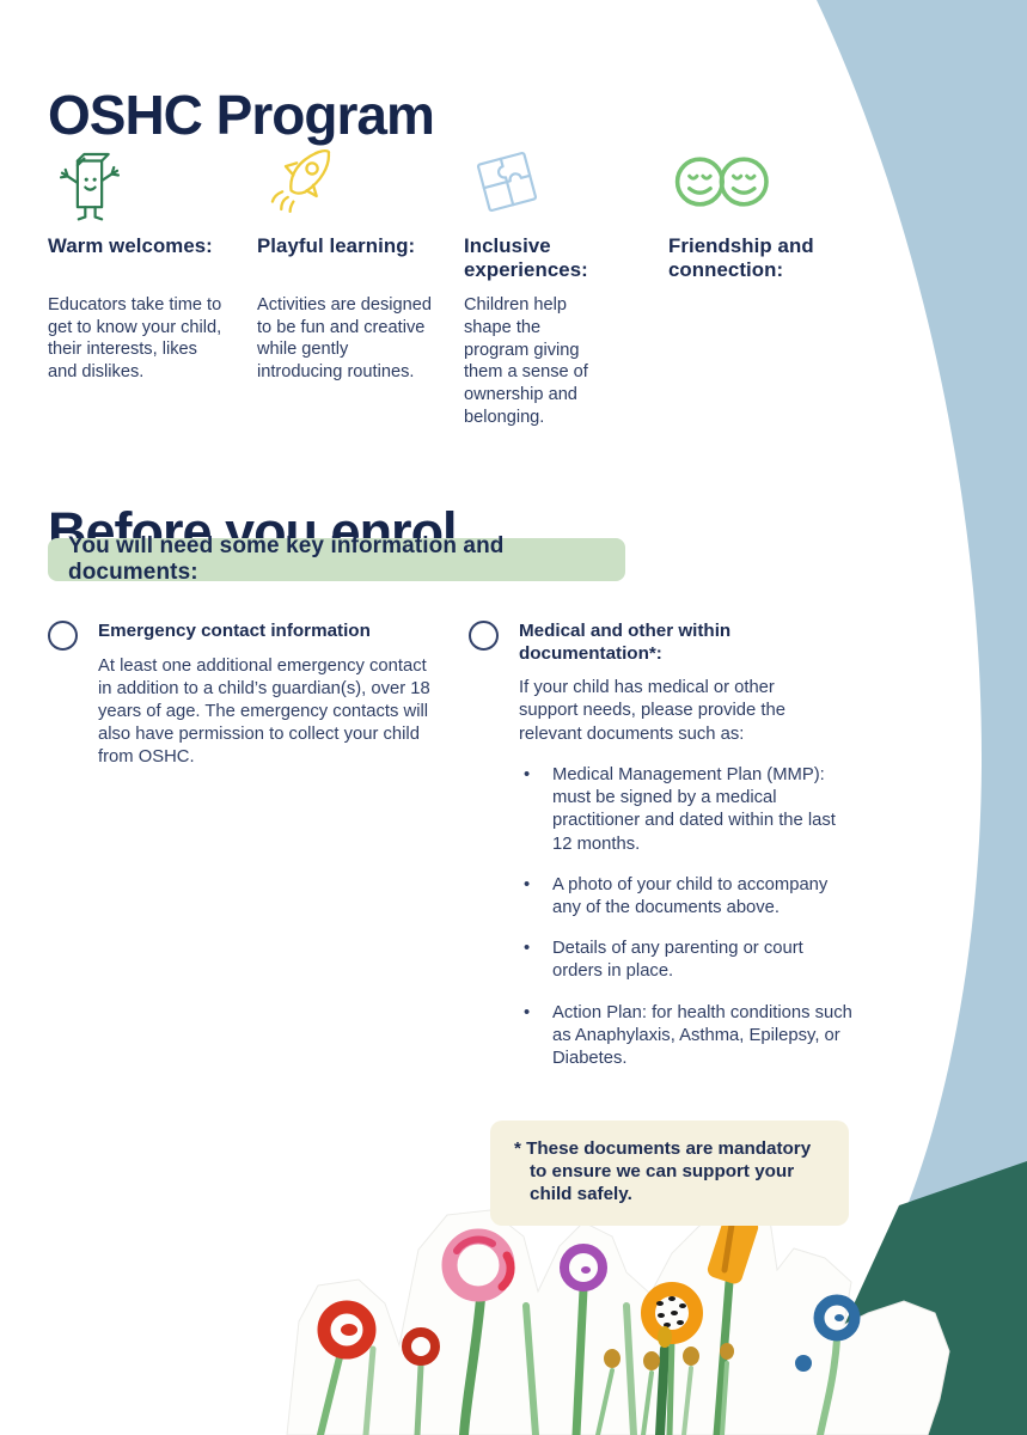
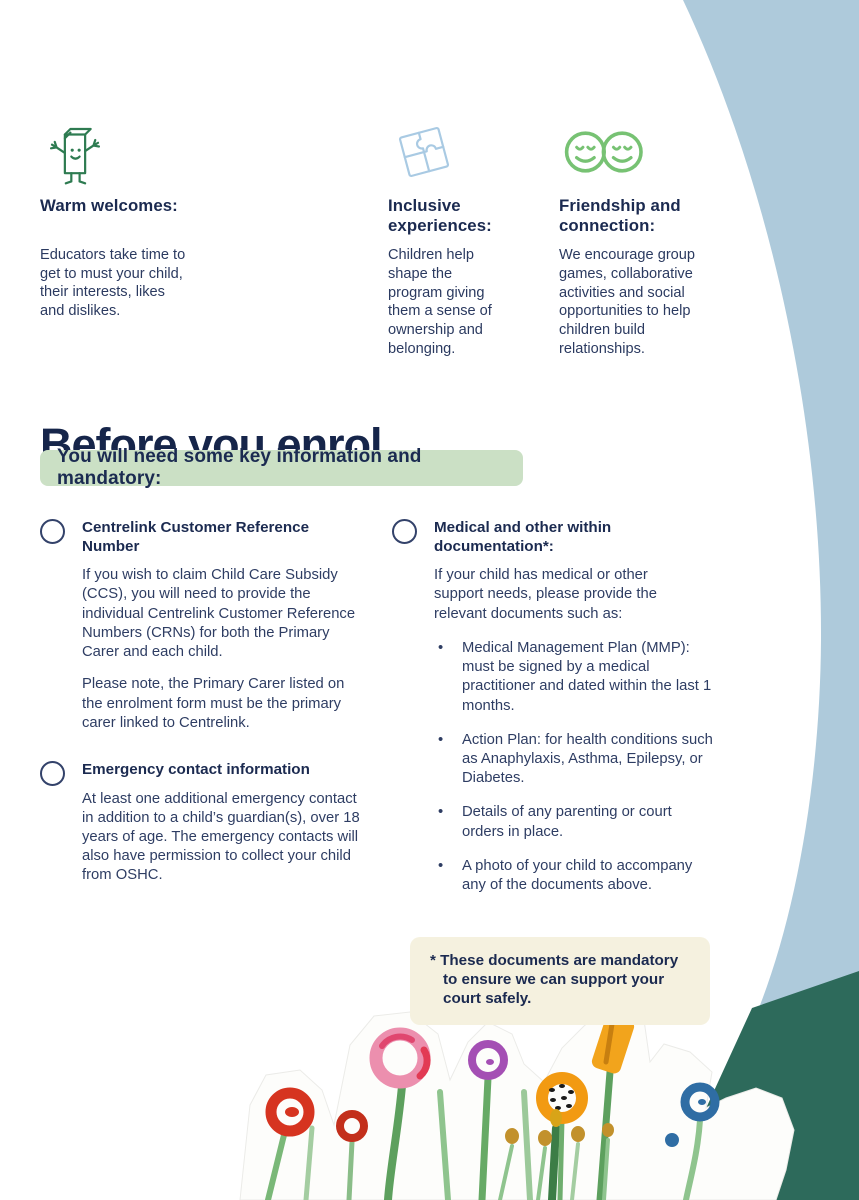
- OSHC Program
  Warm welcomes:
- Educators take time to get to know your child, their interests, likes and dislikes.
+ Educators take time to get to must your child, their interests, likes and dislikes.
- Playful learning:
- Activities are designed to be fun and creative while gently introducing routines.
  Inclusive experiences:
  Children help shape the program giving them a sense of ownership and belonging.
  Friendship and connection:
+ We encourage group games, collaborative activities and social opportunities to help children build relationships.
  Before you enrol
- You will need some key information and documents:
+ You will need some key information and mandatory:
+ Centrelink Customer Reference Number
+ If you wish to claim Child Care Subsidy (CCS), you will need to provide the individual Centrelink Customer Reference Numbers (CRNs) for both the Primary Carer and each child.
+ Please note, the Primary Carer listed on the enrolment form must be the primary carer linked to Centrelink.
  Emergency contact information
  At least one additional emergency contact in addition to a child’s guardian(s), over 18 years of age. The emergency contacts will also have permission to collect your child from OSHC.
  Medical and other within documentation*:
  If your child has medical or other support needs, please provide the relevant documents such as:
  •
- Medical Management Plan (MMP): must be signed by a medical practitioner and dated within the last 12 months.
+ Medical Management Plan (MMP): must be signed by a medical practitioner and dated within the last 1 months.
  •
- A photo of your child to accompany any of the documents above.
+ Action Plan: for health conditions such as Anaphylaxis, Asthma, Epilepsy, or Diabetes.
  •
  Details of any parenting or court orders in place.
  •
- Action Plan: for health conditions such as Anaphylaxis, Asthma, Epilepsy, or Diabetes.
+ A photo of your child to accompany any of the documents above.
- * These documents are mandatory to ensure we can support your child safely.
+ * These documents are mandatory to ensure we can support your court safely.
